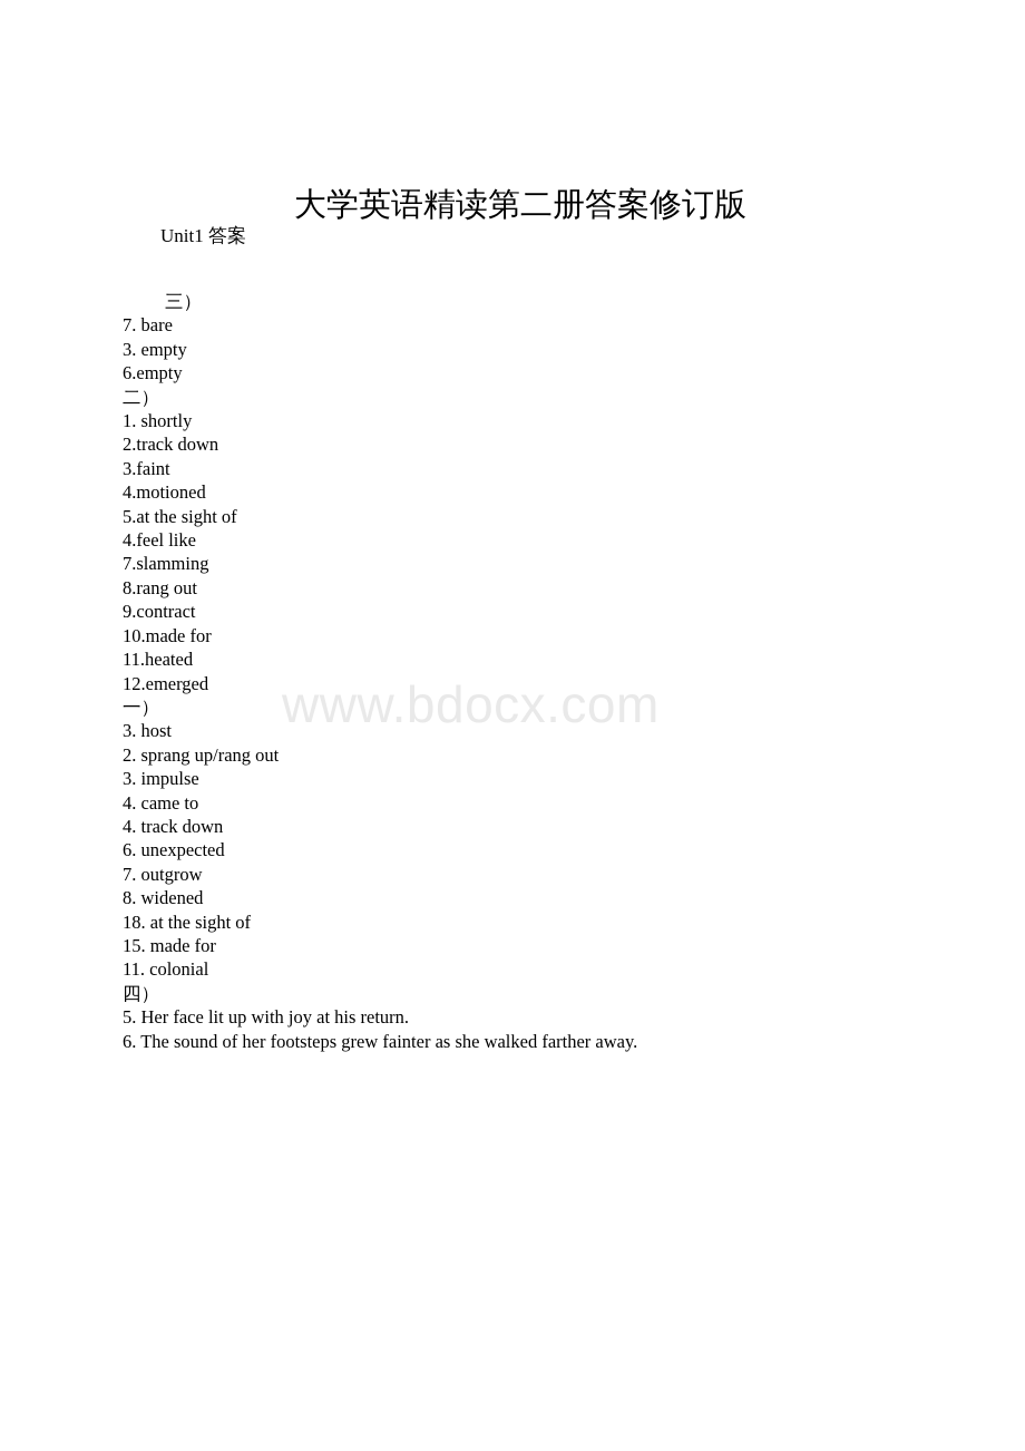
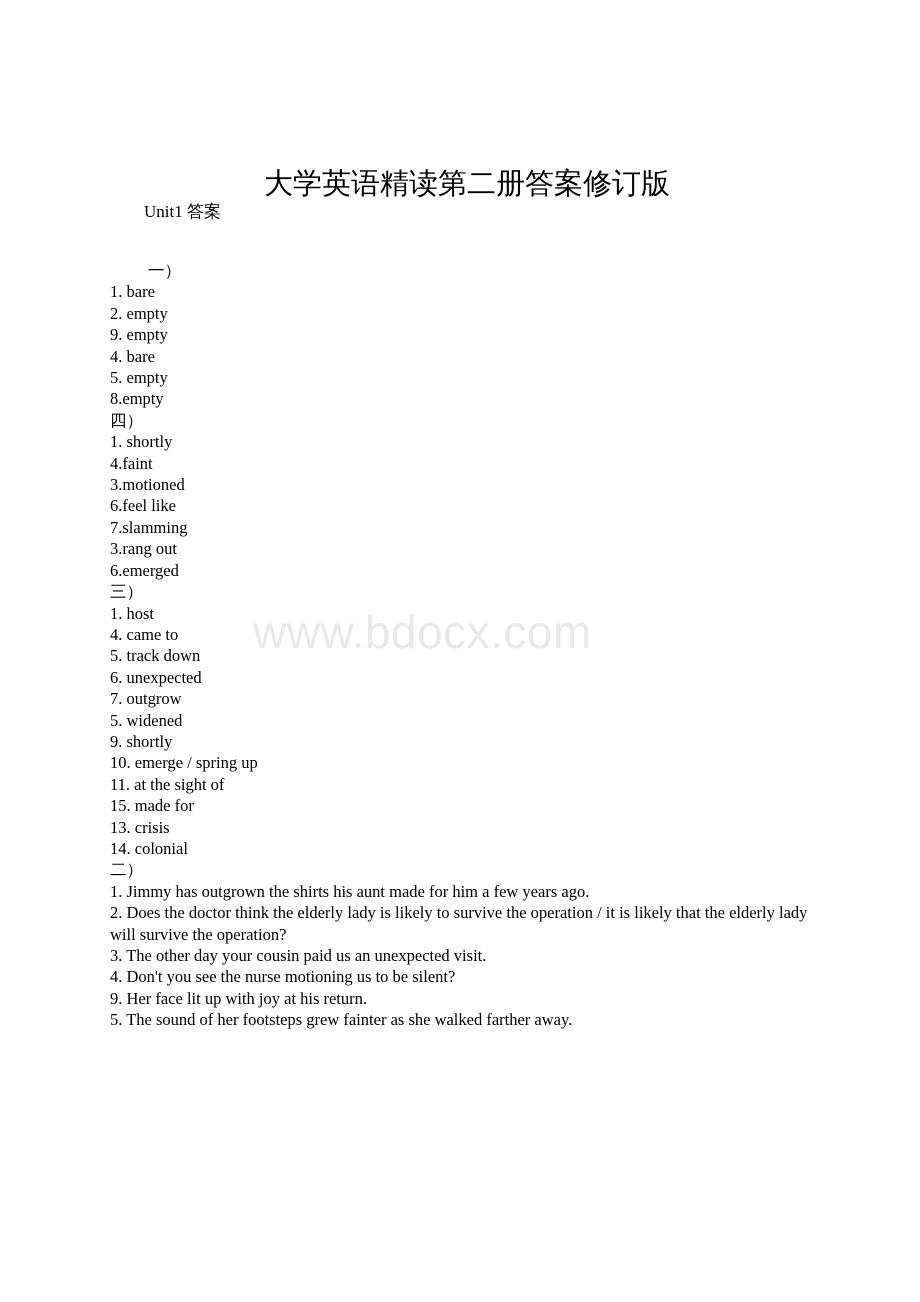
  大学英语精读第二册答案修订版
  Unit1 答案
- 三）
+ 一）
- 7. bare
+ 1. bare
+ 2. empty
- 3. empty
+ 9. empty
+ 4. bare
+ 5. empty
- 6.empty
+ 8.empty
- 二）
+ 四）
  1. shortly
- 2.track down
- 3.faint
+ 4.faint
- 4.motioned
+ 3.motioned
- 5.at the sight of
- 4.feel like
+ 6.feel like
  7.slamming
- 8.rang out
+ 3.rang out
- 9.contract
- 10.made for
- 11.heated
- 12.emerged
+ 6.emerged
- 一）
+ 三）
- 3. host
+ 1. host
- 2. sprang up/rang out
- 3. impulse
  4. came to
- 4. track down
+ 5. track down
  6. unexpected
  7. outgrow
- 8. widened
+ 5. widened
+ 9. shortly
+ 10. emerge / spring up
- 18. at the sight of
+ 11. at the sight of
  15. made for
+ 13. crisis
- 11. colonial
+ 14. colonial
- 四）
+ 二）
+ 1. Jimmy has outgrown the shirts his aunt made for him a few years ago.
+ 2. Does the doctor think the elderly lady is likely to survive the operation / it is likely that the elderly lady will survive the operation?
+ 3. The other day your cousin paid us an unexpected visit.
+ 4. Don't you see the nurse motioning us to be silent?
- 5. Her face lit up with joy at his return.
+ 9. Her face lit up with joy at his return.
- 6. The sound of her footsteps grew fainter as she walked farther away.
+ 5. The sound of her footsteps grew fainter as she walked farther away.
